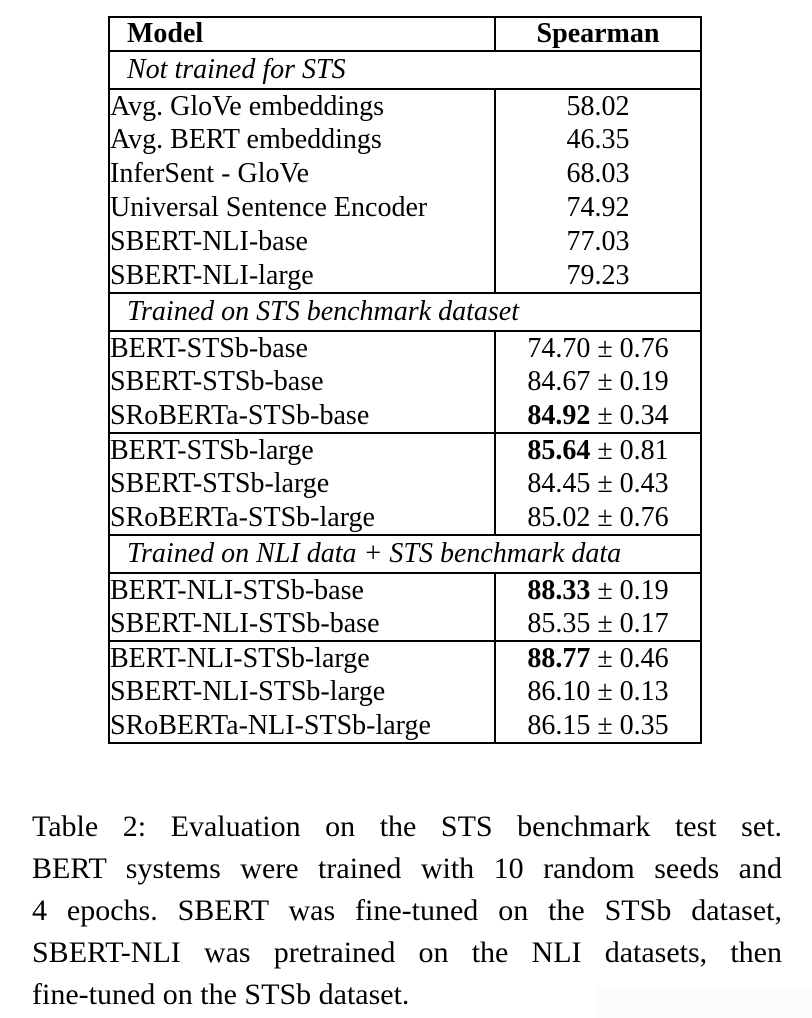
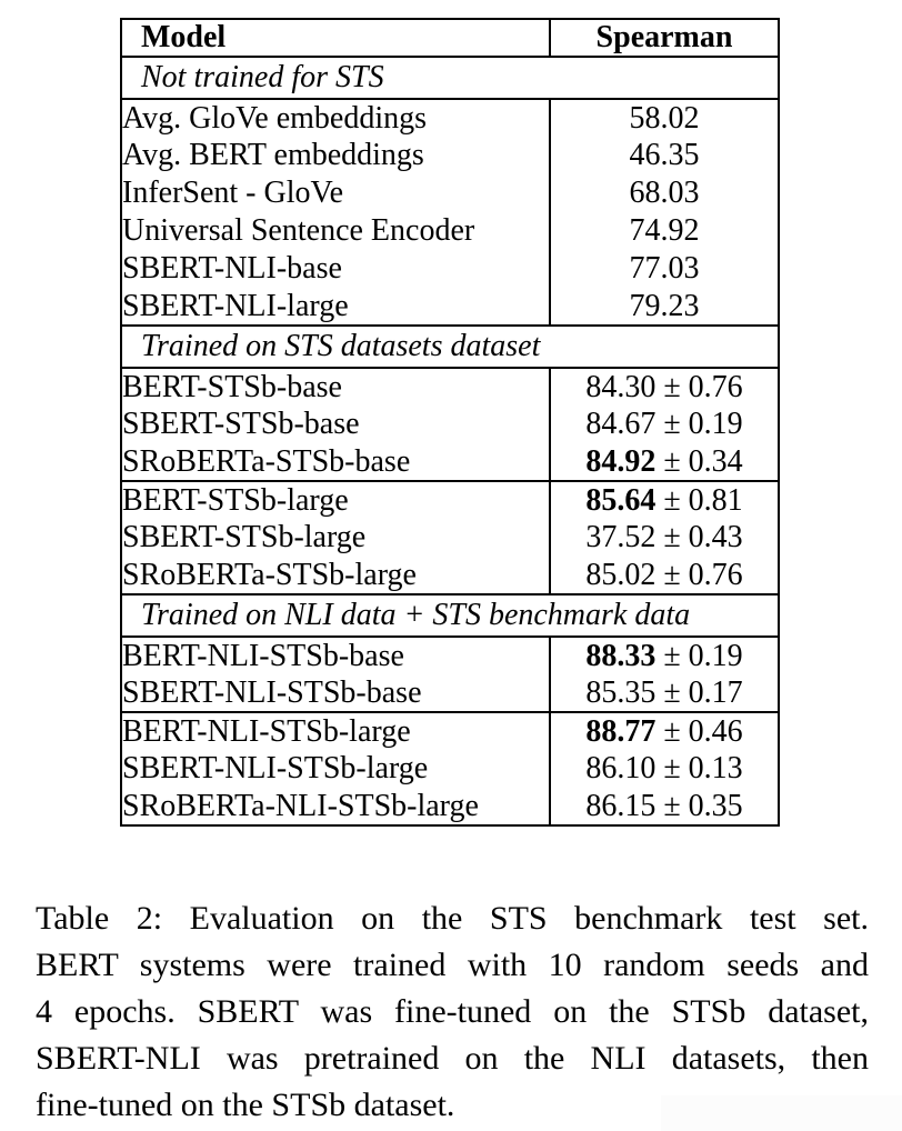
  Model	Spearman
  Not trained for STS
  Avg. GloVe embeddings	58.02
  Avg. BERT embeddings	46.35
  InferSent - GloVe	68.03
  Universal Sentence Encoder	74.92
  SBERT-NLI-base	77.03
  SBERT-NLI-large	79.23
- Trained on STS benchmark dataset
+ Trained on STS datasets dataset
- BERT-STSb-base	74.70 ± 0.76
+ BERT-STSb-base	84.30 ± 0.76
  SBERT-STSb-base	84.67 ± 0.19
  SRoBERTa-STSb-base	84.92 ± 0.34
  BERT-STSb-large	85.64 ± 0.81
- SBERT-STSb-large	84.45 ± 0.43
+ SBERT-STSb-large	37.52 ± 0.43
  SRoBERTa-STSb-large	85.02 ± 0.76
  Trained on NLI data + STS benchmark data
  BERT-NLI-STSb-base	88.33 ± 0.19
  SBERT-NLI-STSb-base	85.35 ± 0.17
  BERT-NLI-STSb-large	88.77 ± 0.46
  SBERT-NLI-STSb-large	86.10 ± 0.13
  SRoBERTa-NLI-STSb-large	86.15 ± 0.35
  Table 2: Evaluation on the STS benchmark test set.
  BERT systems were trained with 10 random seeds and
  4 epochs. SBERT was fine-tuned on the STSb dataset,
  SBERT-NLI was pretrained on the NLI datasets, then
  fine-tuned on the STSb dataset.
